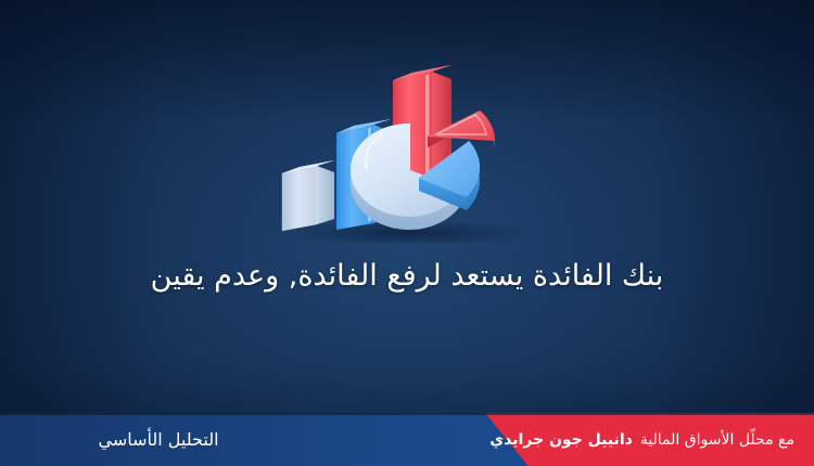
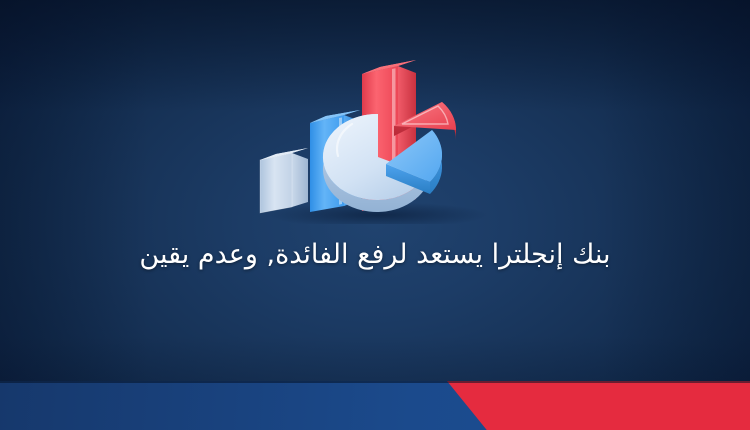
- بنك الفائدة يستعد لرفع الفائدة, وعدم يقين
+ بنك إنجلترا يستعد لرفع الفائدة, وعدم يقين
- مع محلّل الأسواق المالية
- دانييل جون جرايدي
- التحليل الأساسي
